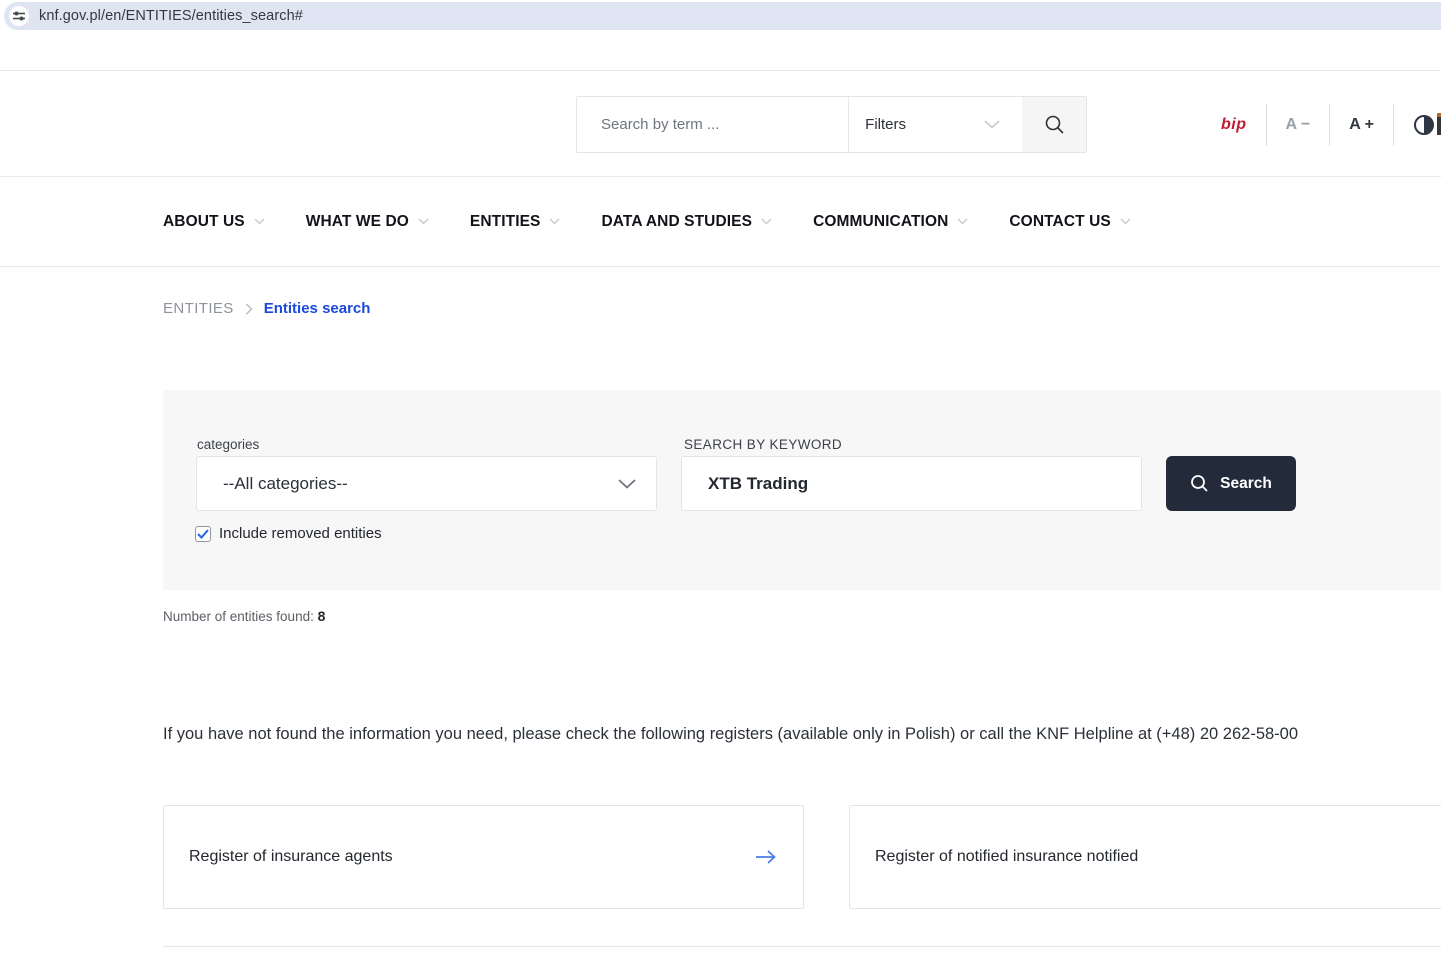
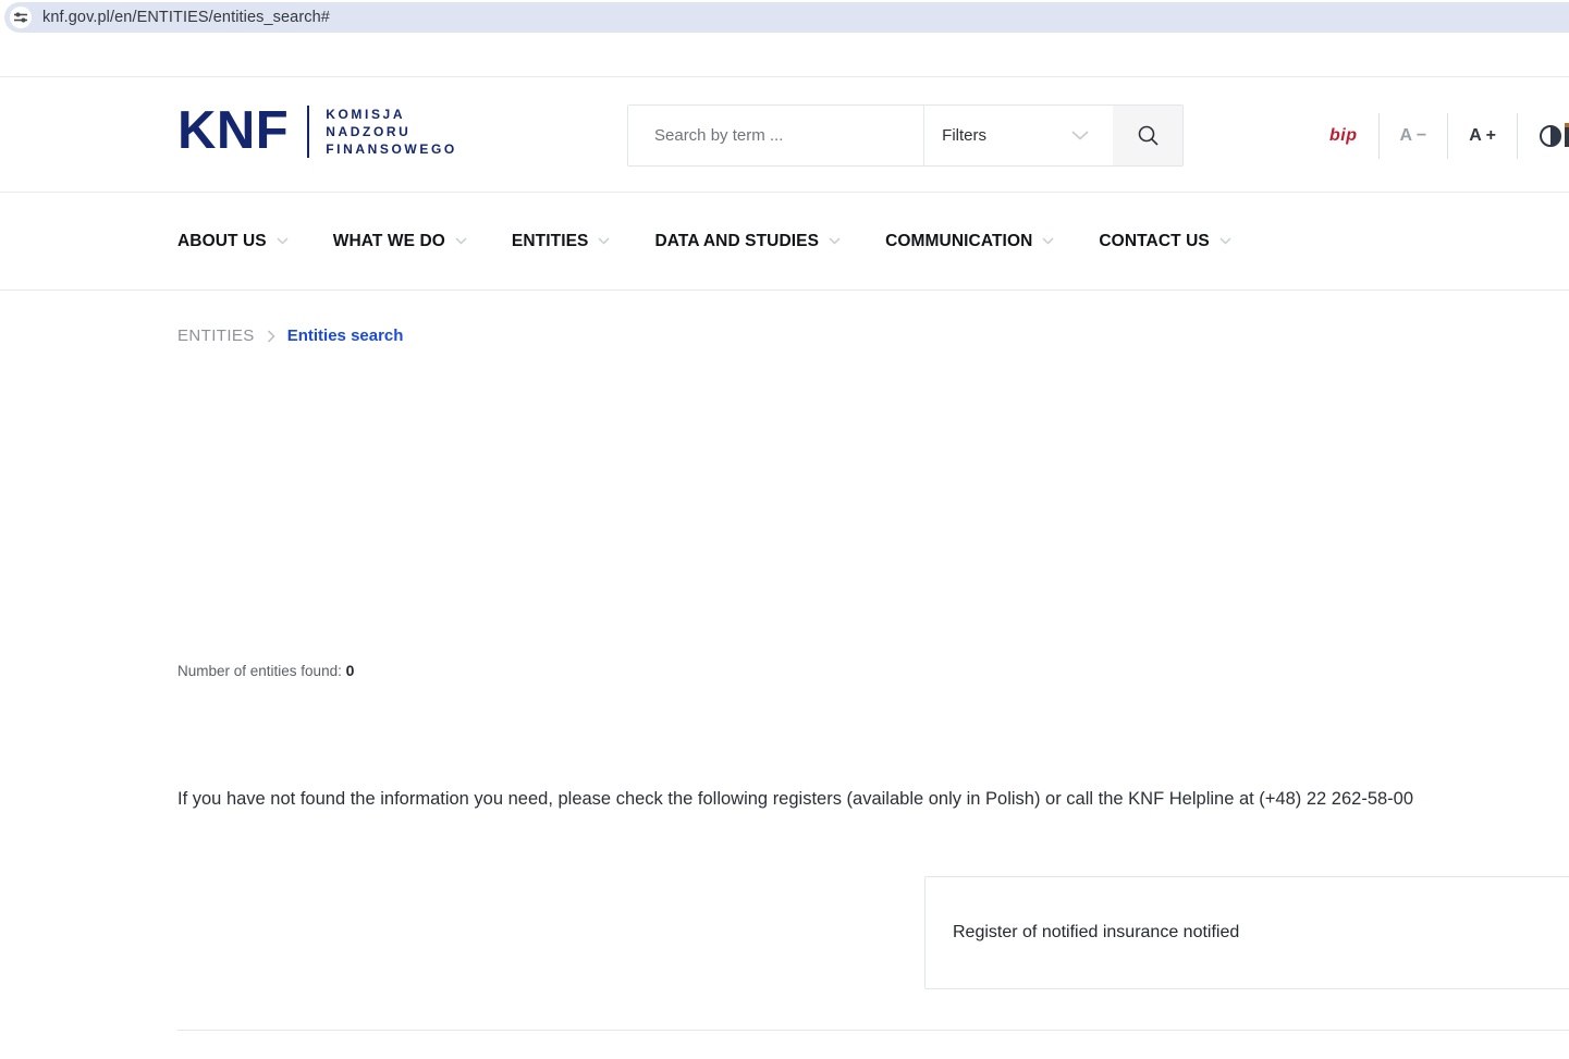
  knf.gov.pl/en/ENTITIES/entities_search#
+ KNF
+ KOMISJA
+ NADZORU
+ FINANSOWEGO
  Search by term ...
  Filters
  bip
  A −
  A +
  ABOUT US
  WHAT WE DO
  ENTITIES
  DATA AND STUDIES
  COMMUNICATION
  CONTACT US
  ENTITIES
  Entities search
- categories
- SEARCH BY KEYWORD
- --All categories--
- XTB Trading
- Search
- Include removed entities
- Number of entities found: 8
+ Number of entities found: 0
- If you have not found the information you need, please check the following registers (available only in Polish) or call the KNF Helpline at (+48) 20 262-58-00
+ If you have not found the information you need, please check the following registers (available only in Polish) or call the KNF Helpline at (+48) 22 262-58-00
- Register of insurance agents
  Register of notified insurance notified
